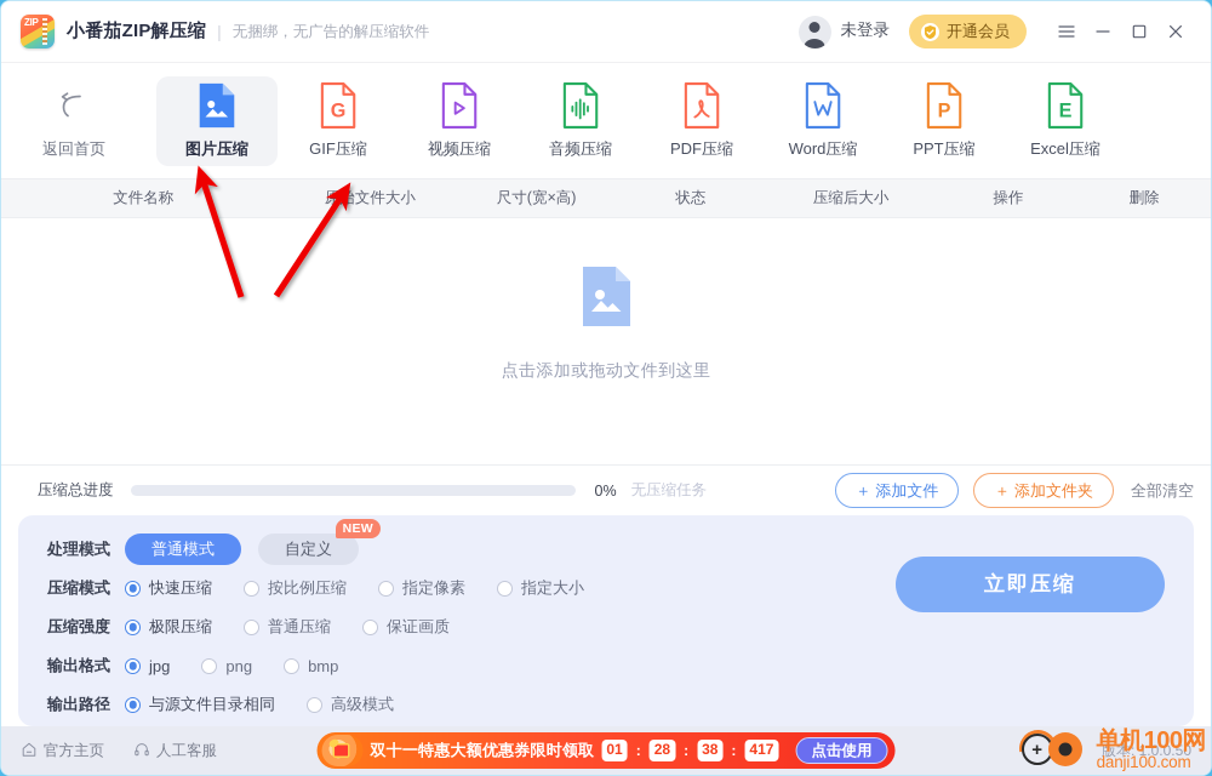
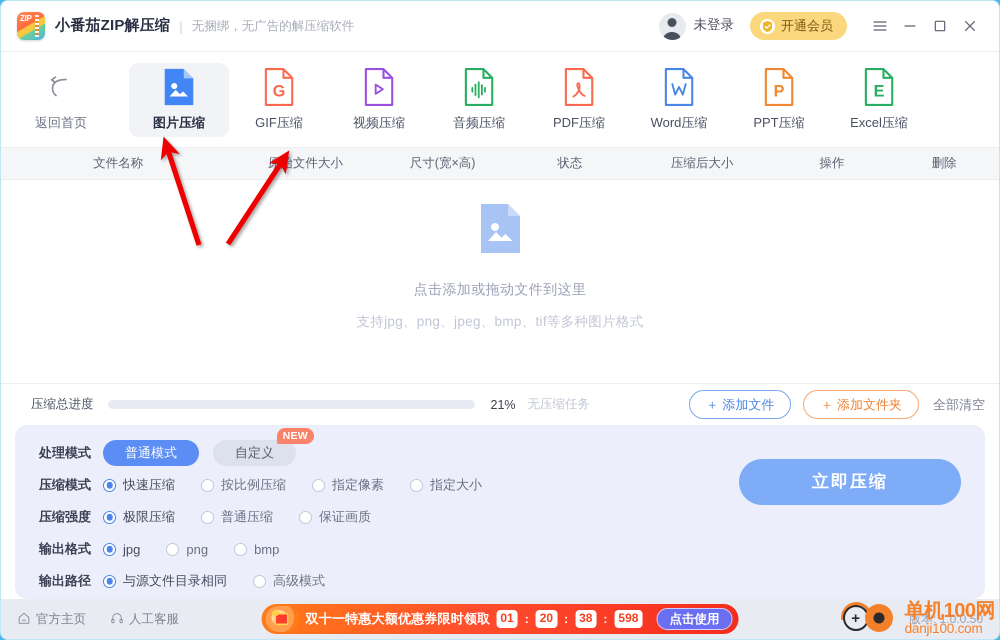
  小番茄ZIP解压缩
  |
  无捆绑，无广告的解压缩软件
  未登录
  开通会员
  返回首页
  图片压缩
  G
  GIF压缩
  视频压缩
  音频压缩
  PDF压缩
  Word压缩
  P
  PPT压缩
  E
  Excel压缩
  文件名称
  原始文件大小
  尺寸(宽×高)
  状态
  压缩后大小
  操作
  删除
  点击添加或拖动文件到这里
+ 支持jpg、png、jpeg、bmp、tif等多种图片格式
  压缩总进度
- 0%
+ 21%
  无压缩任务
  ＋ 添加文件
  ＋ 添加文件夹
  全部清空
  处理模式
  普通模式
  自定义
  NEW
  压缩模式
  快速压缩
  按比例压缩
  指定像素
  指定大小
  压缩强度
  极限压缩
  普通压缩
  保证画质
  输出格式
  jpg
  png
  bmp
  输出路径
  与源文件目录相同
  高级模式
  立即压缩
  官方主页
  人工客服
  双十一特惠大额优惠券限时领取
  01
  :
- 28
+ 20
  :
  38
  :
- 417
+ 598
  点击使用
  版本: 1.0.0.50
  +
  单机100网
  danji100.com
